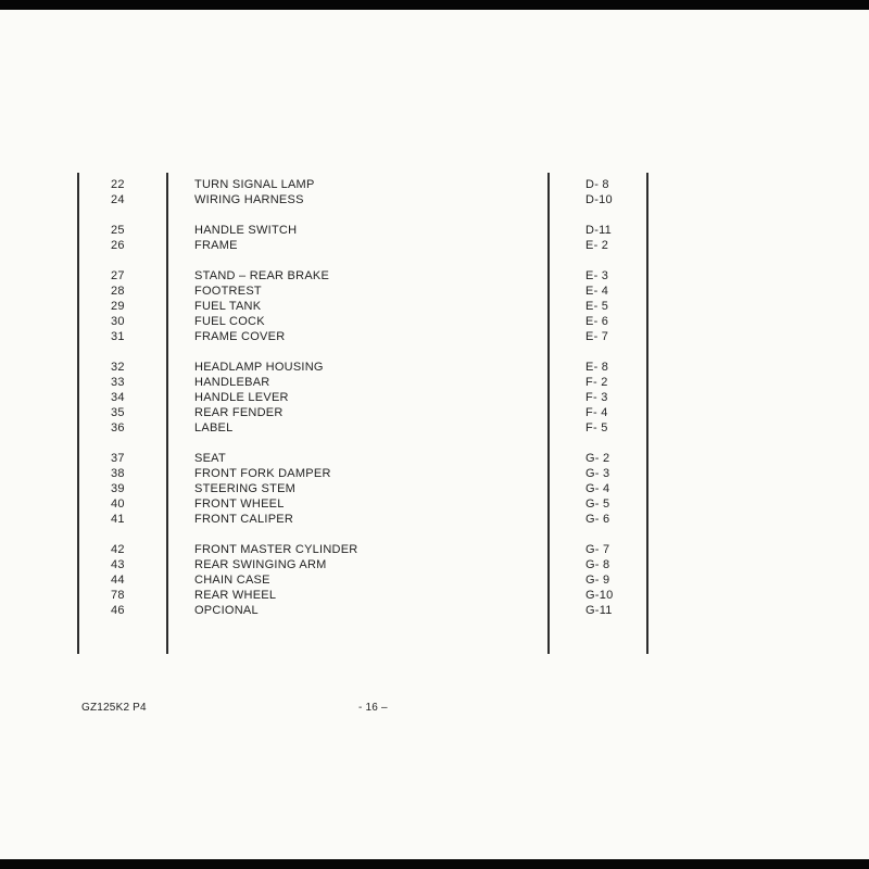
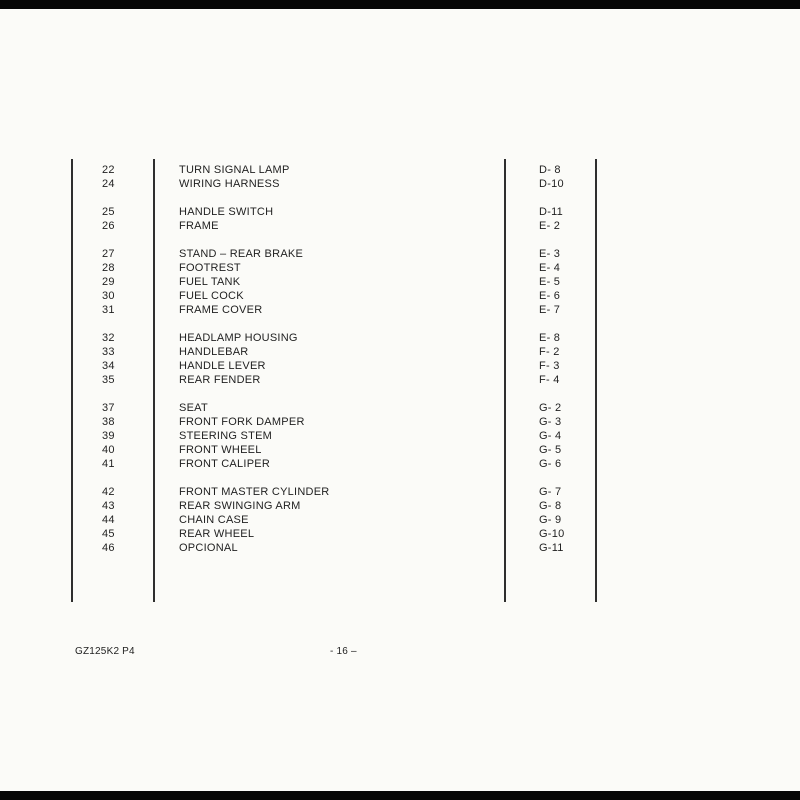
  22
  TURN SIGNAL LAMP
  D- 8
  24
  WIRING HARNESS
  D-10
  25
  HANDLE SWITCH
  D-11
  26
  FRAME
  E- 2
  27
  STAND – REAR BRAKE
  E- 3
  28
  FOOTREST
  E- 4
  29
  FUEL TANK
  E- 5
  30
  FUEL COCK
  E- 6
  31
  FRAME COVER
  E- 7
  32
  HEADLAMP HOUSING
  E- 8
  33
  HANDLEBAR
  F- 2
  34
  HANDLE LEVER
  F- 3
  35
  REAR FENDER
  F- 4
- 36
- LABEL
- F- 5
  37
  SEAT
  G- 2
  38
  FRONT FORK DAMPER
  G- 3
  39
  STEERING STEM
  G- 4
  40
  FRONT WHEEL
  G- 5
  41
  FRONT CALIPER
  G- 6
  42
  FRONT MASTER CYLINDER
  G- 7
  43
  REAR SWINGING ARM
  G- 8
  44
  CHAIN CASE
  G- 9
- 78
+ 45
  REAR WHEEL
  G-10
  46
  OPCIONAL
  G-11
  GZ125K2 P4
  - 16 –
